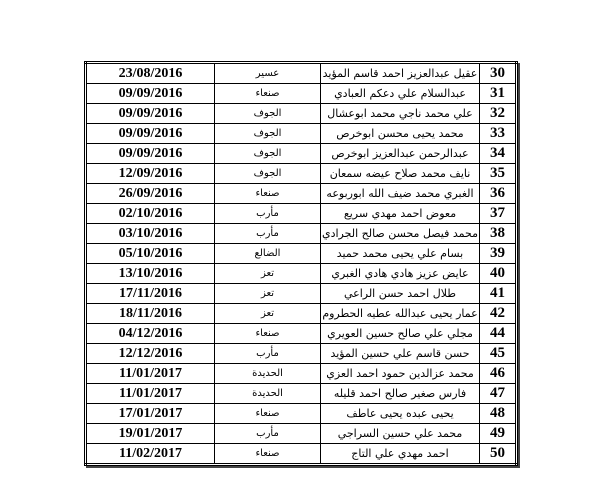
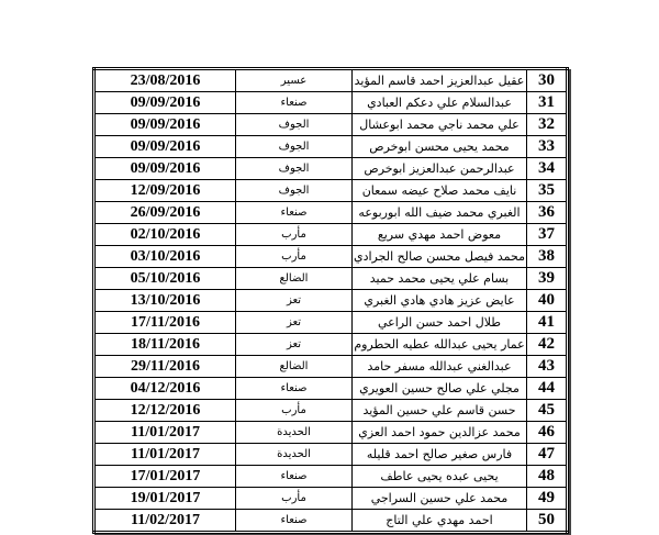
  30	عقيل عبدالعزيز احمد قاسم المؤيد	عسير	23/08/2016
  31	عبدالسلام علي دعكم العبادي	صنعاء	09/09/2016
  32	علي محمد ناجي محمد ابوعشال	الجوف	09/09/2016
  33	محمد يحيى محسن ابوخرص	الجوف	09/09/2016
  34	عبدالرحمن عبدالعزيز ابوخرص	الجوف	09/09/2016
  35	نايف محمد صلاح عيضه سمعان	الجوف	12/09/2016
  36	الغبري محمد ضيف الله ابوربوعه	صنعاء	26/09/2016
  37	معوض احمد مهدي سريع	مأرب	02/10/2016
  38	محمد فيصل محسن صالح الجرادي	مأرب	03/10/2016
  39	بسام علي يحيى محمد حميد	الضالع	05/10/2016
  40	عايض عزيز هادي هادي الغبري	تعز	13/10/2016
  41	طلال احمد حسن الراعي	تعز	17/11/2016
  42	عمار يحيى عبدالله عطيه الحطروم	تعز	18/11/2016
+ 43	عبدالغني عبدالله مسفر حامد	الضالع	29/11/2016
  44	مجلي علي صالح حسين العويري	صنعاء	04/12/2016
  45	حسن قاسم علي حسين المؤيد	مأرب	12/12/2016
  46	محمد عزالدين حمود احمد العزي	الحديدة	11/01/2017
  47	فارس صغير صالح احمد قليله	الحديدة	11/01/2017
  48	يحيى عبده يحيى عاطف	صنعاء	17/01/2017
  49	محمد علي حسين السراجي	مأرب	19/01/2017
  50	احمد مهدي علي التاج	صنعاء	11/02/2017
